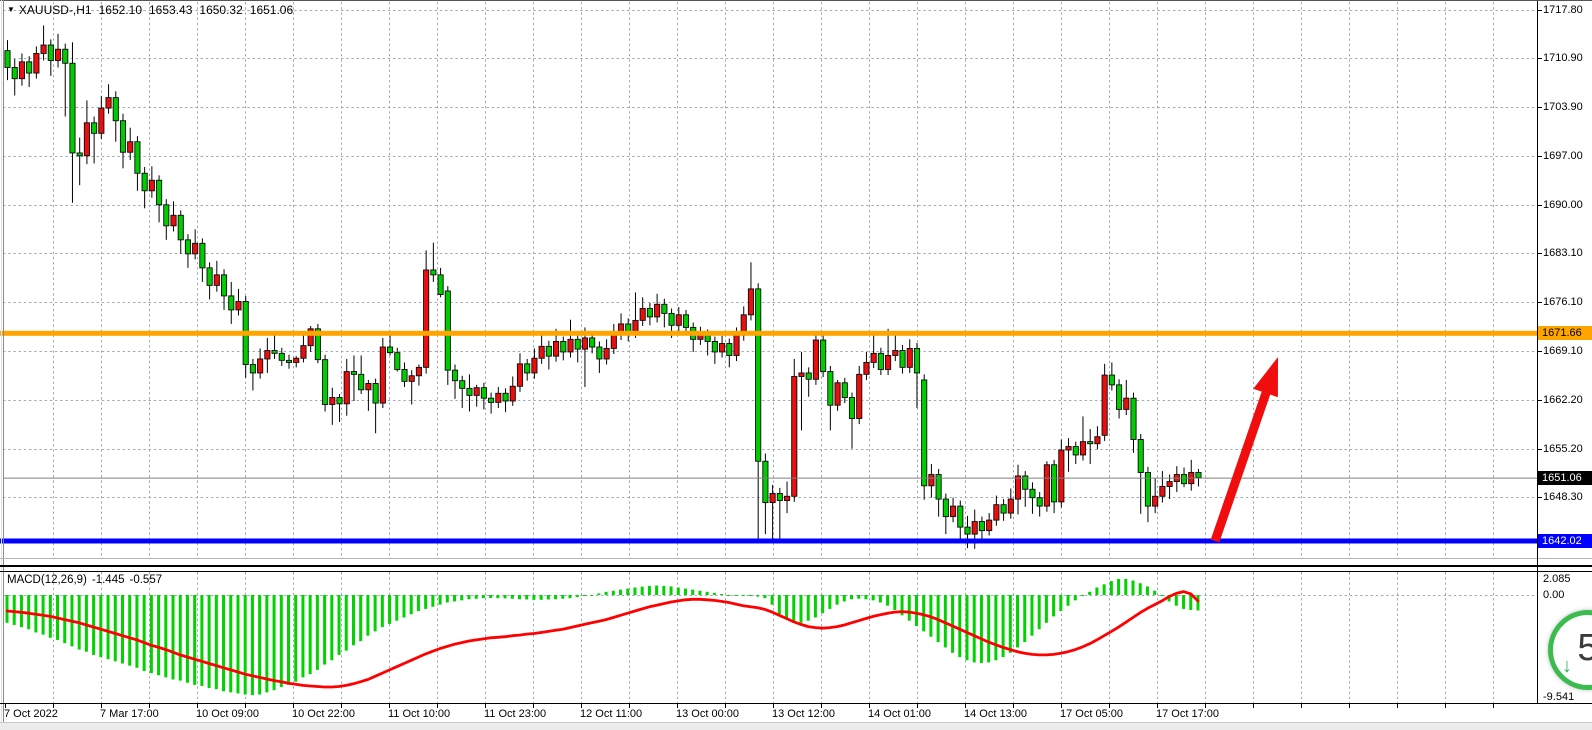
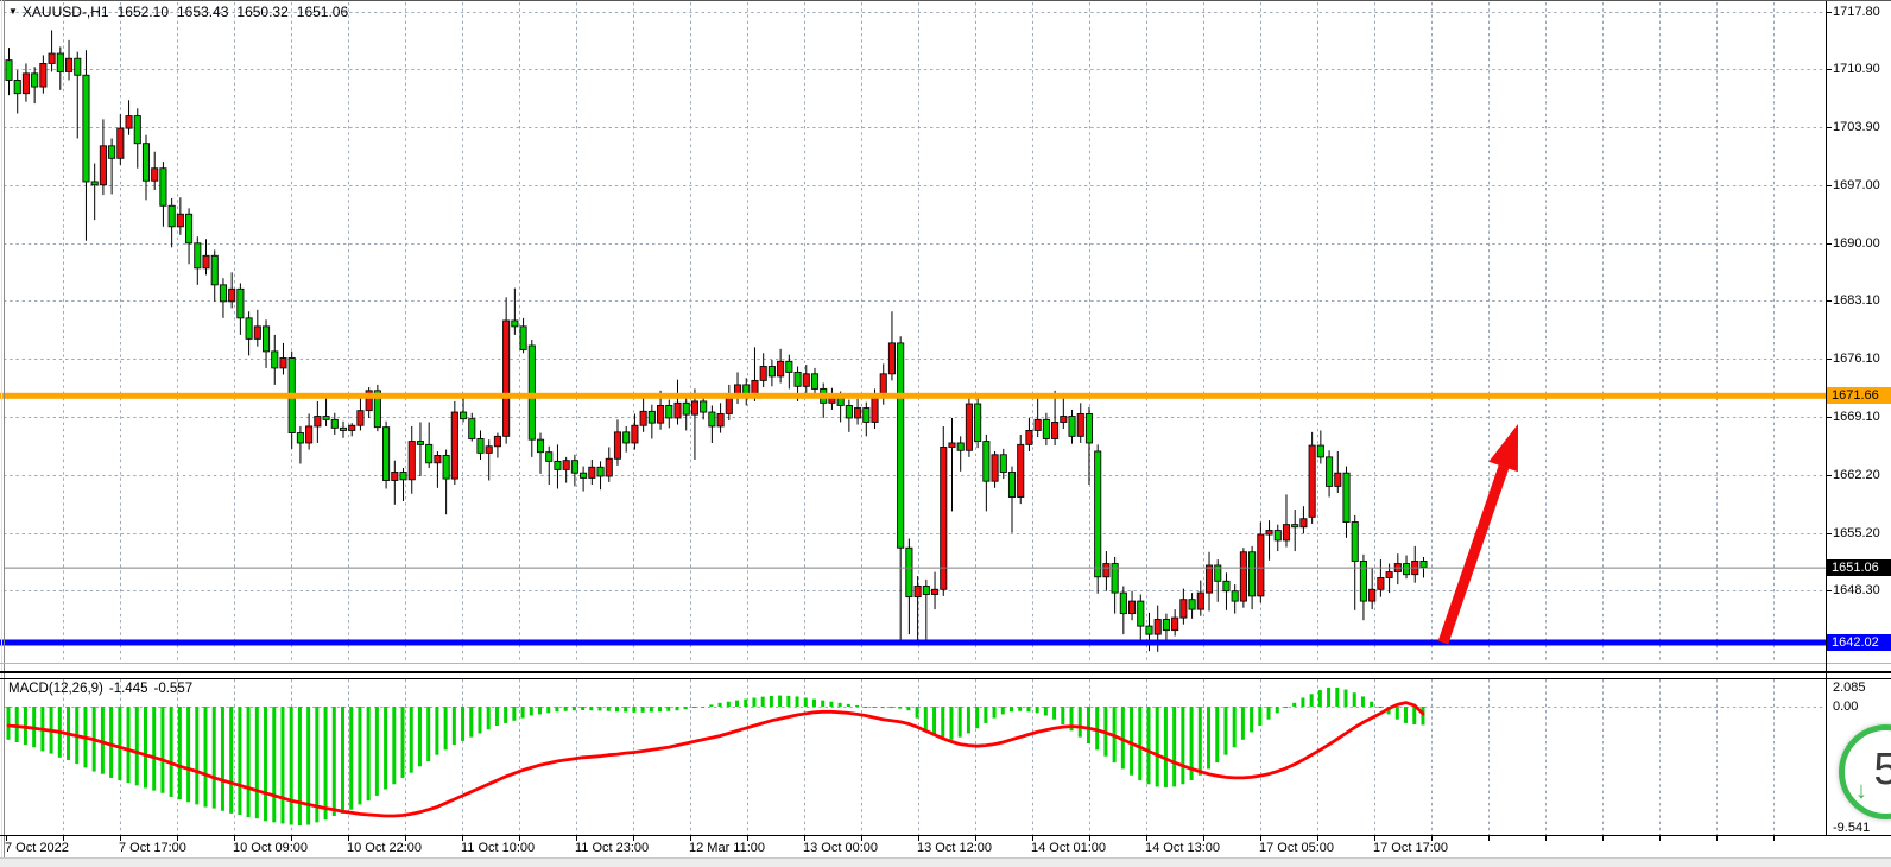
  ▼ XAUUSD-,H1 1652.10 1653.43 1650.32 1651.06
  MACD(12,26,9) -1.445 -0.557
  1717.80
  1710.90
  1703.90
  1697.00
  1690.00
  1683.10
  1676.10
  1669.10
  1662.20
  1655.20
  1648.30
  1671.66
  1651.06
  1642.02
  7 Oct 2022
- 7 Mar 17:00
+ 7 Oct 17:00
  10 Oct 09:00
  10 Oct 22:00
  11 Oct 10:00
  11 Oct 23:00
- 12 Oct 11:00
+ 12 Mar 11:00
  13 Oct 00:00
  13 Oct 12:00
  14 Oct 01:00
  14 Oct 13:00
  17 Oct 05:00
  17 Oct 17:00
  2.085
  0.00
  -9.541
  5
  ↓
